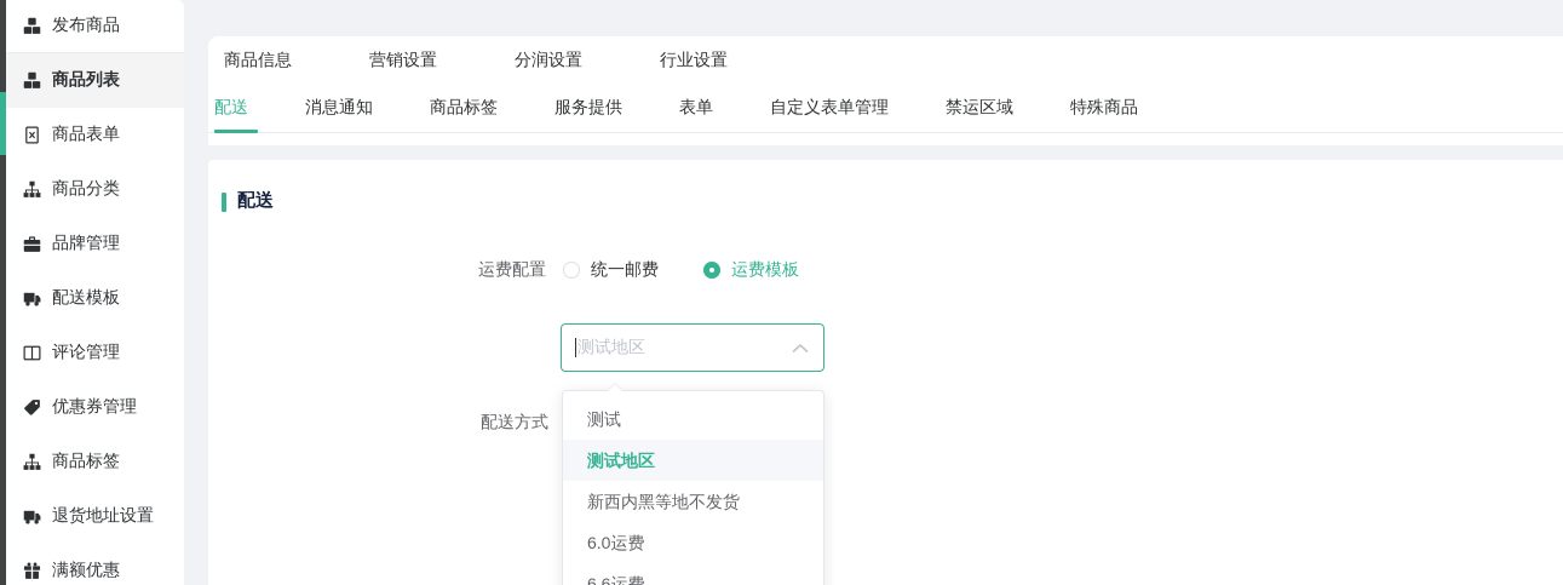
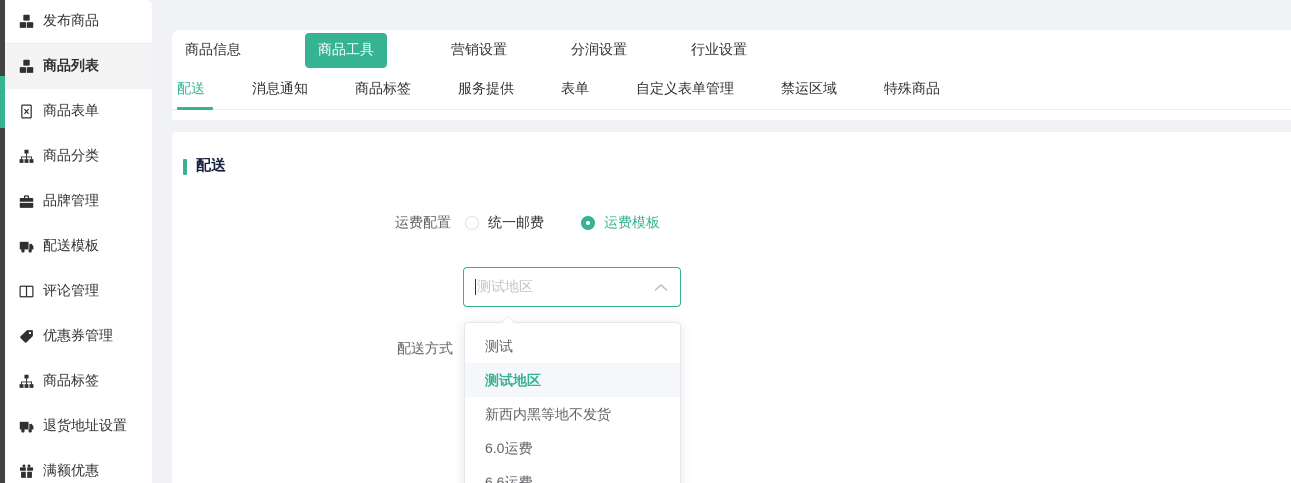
  发布商品
  商品列表
  商品表单
  商品分类
  品牌管理
  配送模板
  评论管理
  优惠券管理
  商品标签
  退货地址设置
  满额优惠
  商品信息
+ 商品工具
  营销设置
  分润设置
  行业设置
  配送
  消息通知
  商品标签
  服务提供
  表单
  自定义表单管理
  禁运区域
  特殊商品
  配送
  运费配置
  统一邮费
  运费模板
  测试地区
  配送方式
  测试
  测试地区
  新西内黑等地不发货
  6.0运费
  6.6运费
